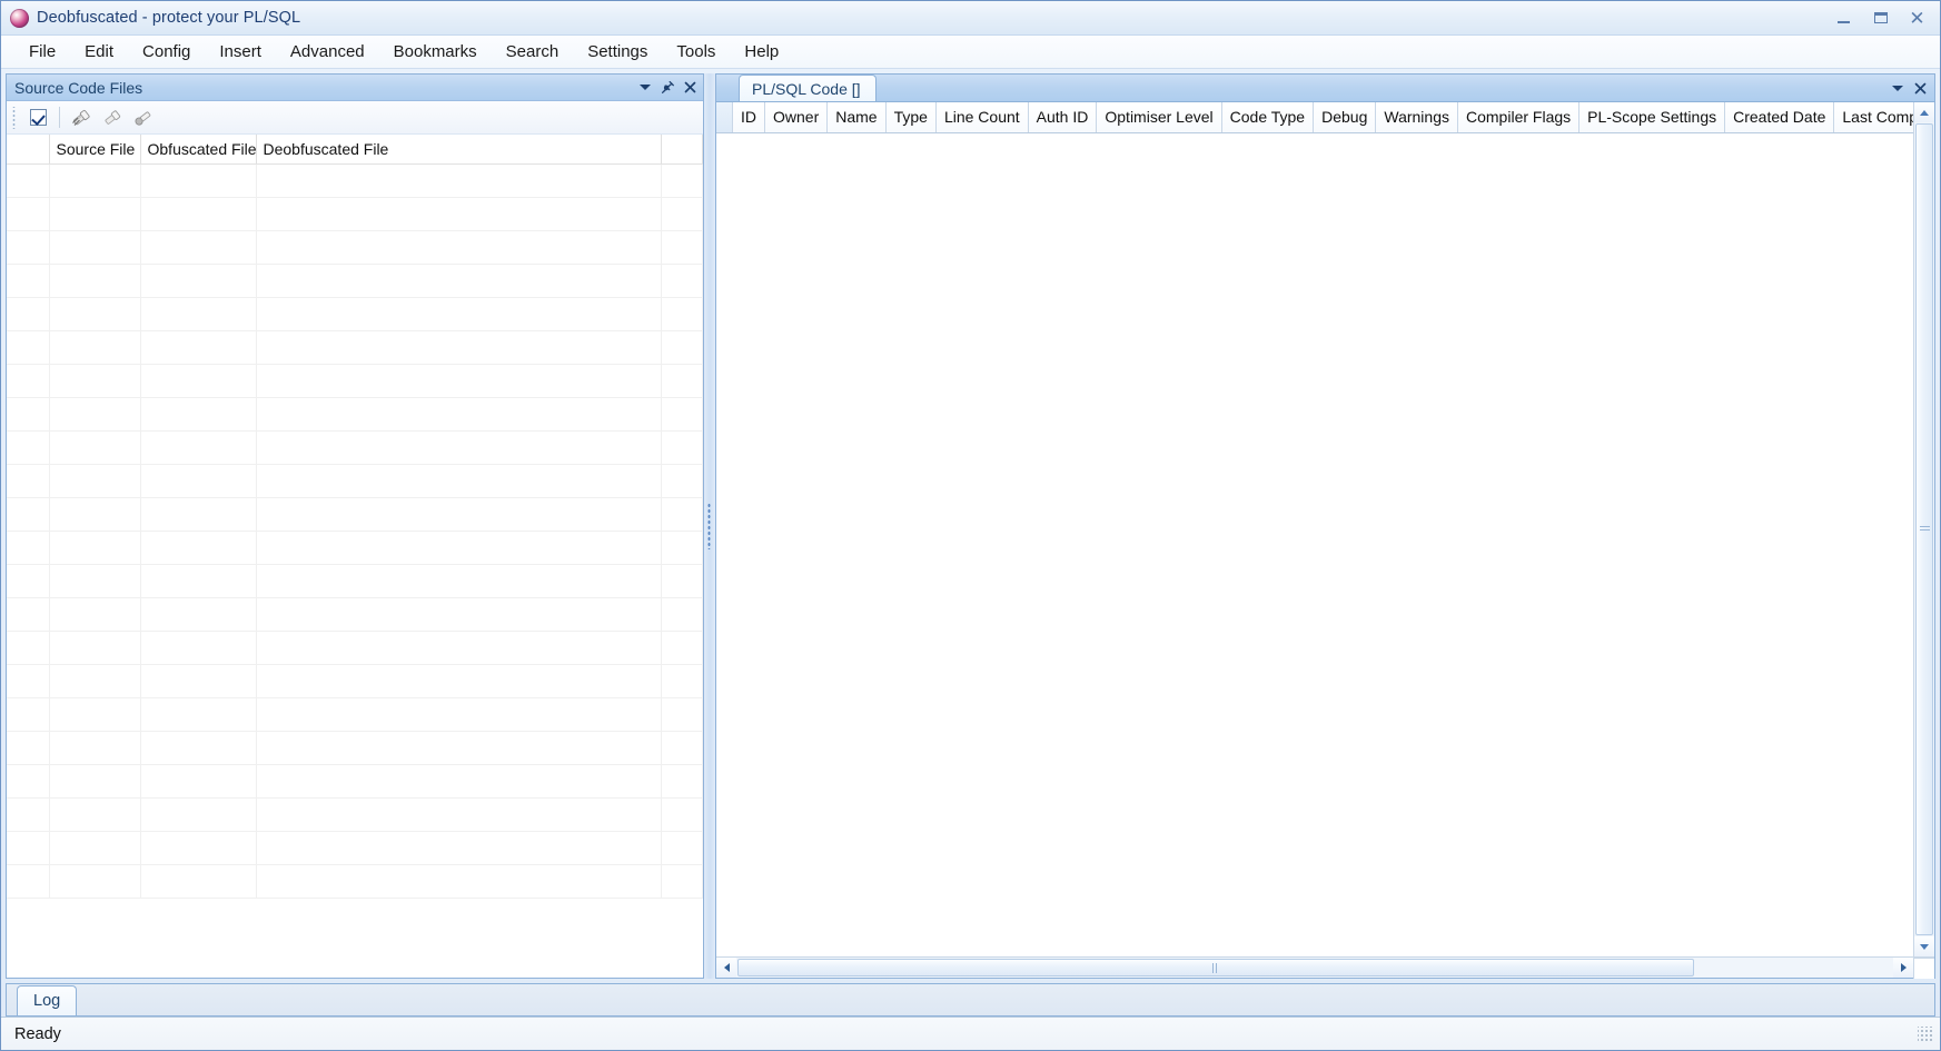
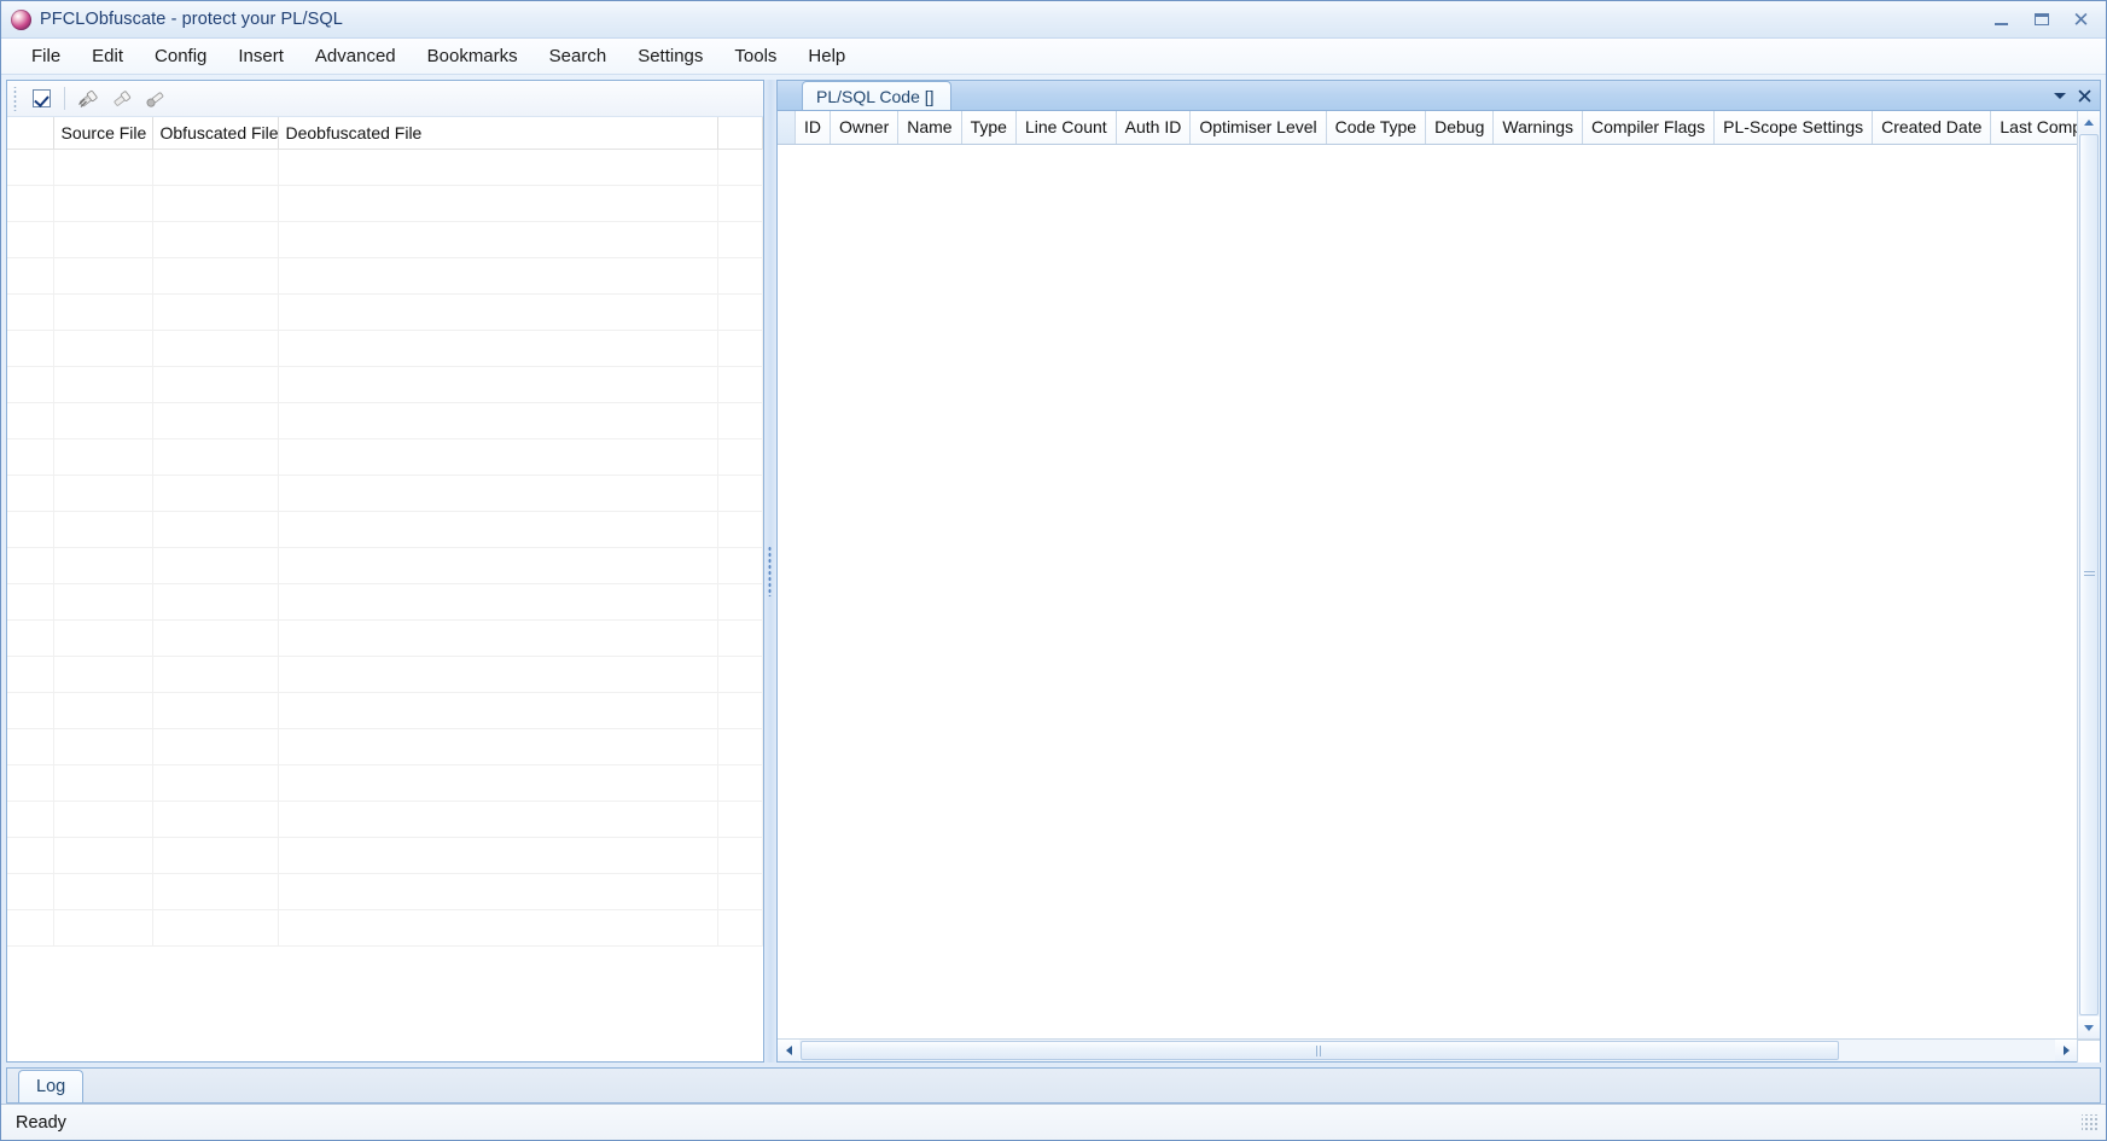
- Deobfuscated - protect your PL/SQL
+ PFCLObfuscate - protect your PL/SQL
  ✕
  File
  Edit
  Config
  Insert
  Advanced
  Bookmarks
  Search
  Settings
  Tools
  Help
- Source Code Files
  	Source File	Obfuscated File	Deobfuscated File
  PL/SQL Code []
  	ID	Owner	Name	Type	Line Count	Auth ID	Optimiser Level	Code Type	Debug	Warnings	Compiler Flags	PL-Scope Settings	Created Date	Last Com
  Log
  Ready
